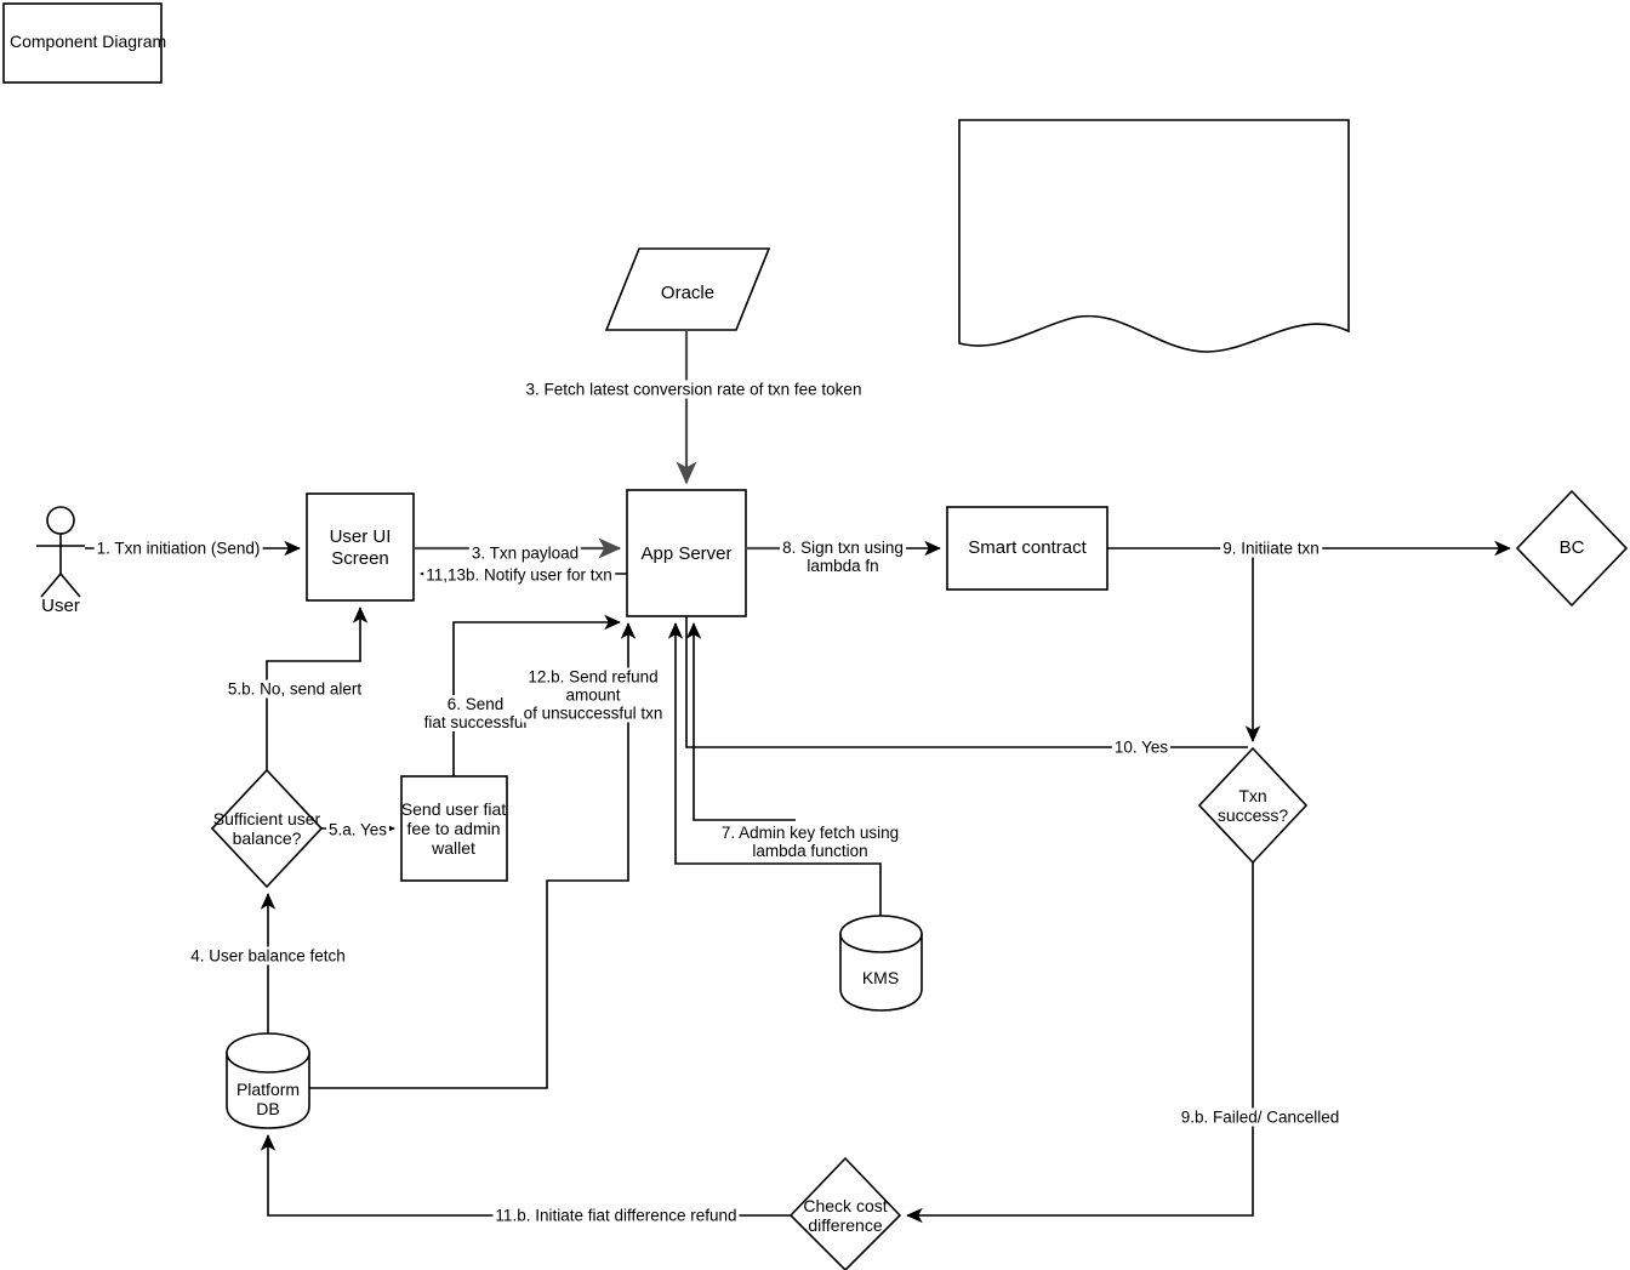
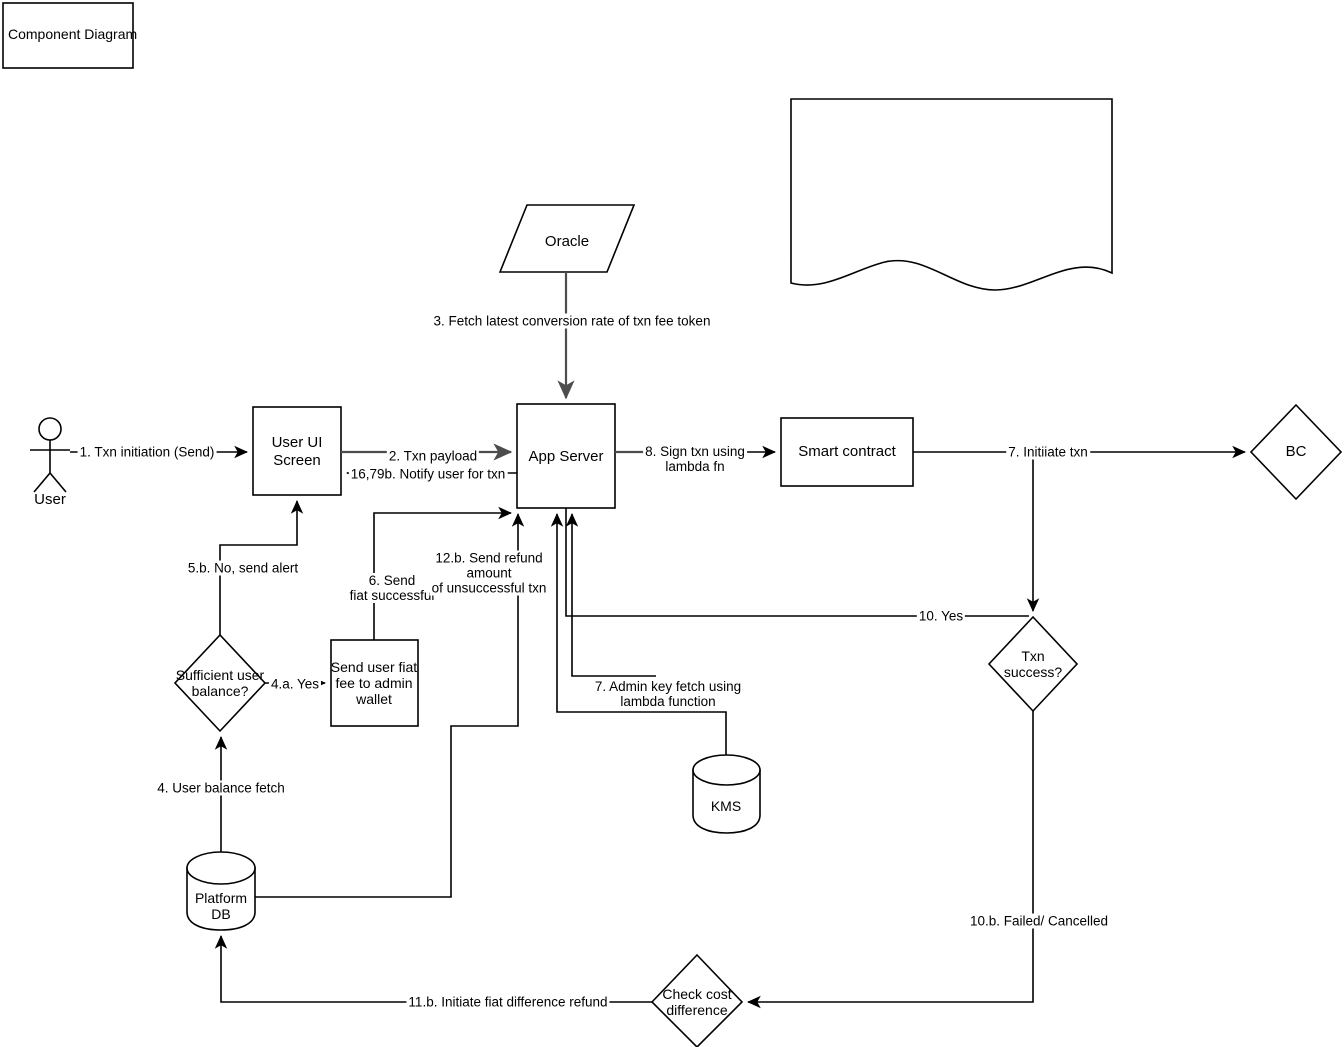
  Component Diagram
  User
  User UI
  Screen
  App Server
  Smart contract
  BC
  Oracle
  Sufficient user
  balance?
  Send user fiat
  fee to admin
  wallet
  Txn
  success?
  KMS
  Platform
  DB
  Check cost
  difference
  1. Txn initiation (Send)
- 3. Txn payload
+ 2. Txn payload
  3. Fetch latest conversion rate of txn fee token
  4. User balance fetch
- 5.a. Yes
+ 4.a. Yes
  5.b. No, send alert
  6. Send
  fiat successful
  7. Admin key fetch using
  lambda function
  8. Sign txn using
  lambda fn
- 9. Initiiate txn
+ 7. Initiiate txn
  10. Yes
- 9.b. Failed/ Cancelled
+ 10.b. Failed/ Cancelled
- 11,13b. Notify user for txn
+ 16,79b. Notify user for txn
  11.b. Initiate fiat difference refund
  12.b. Send refund
  amount
  of unsuccessful txn
